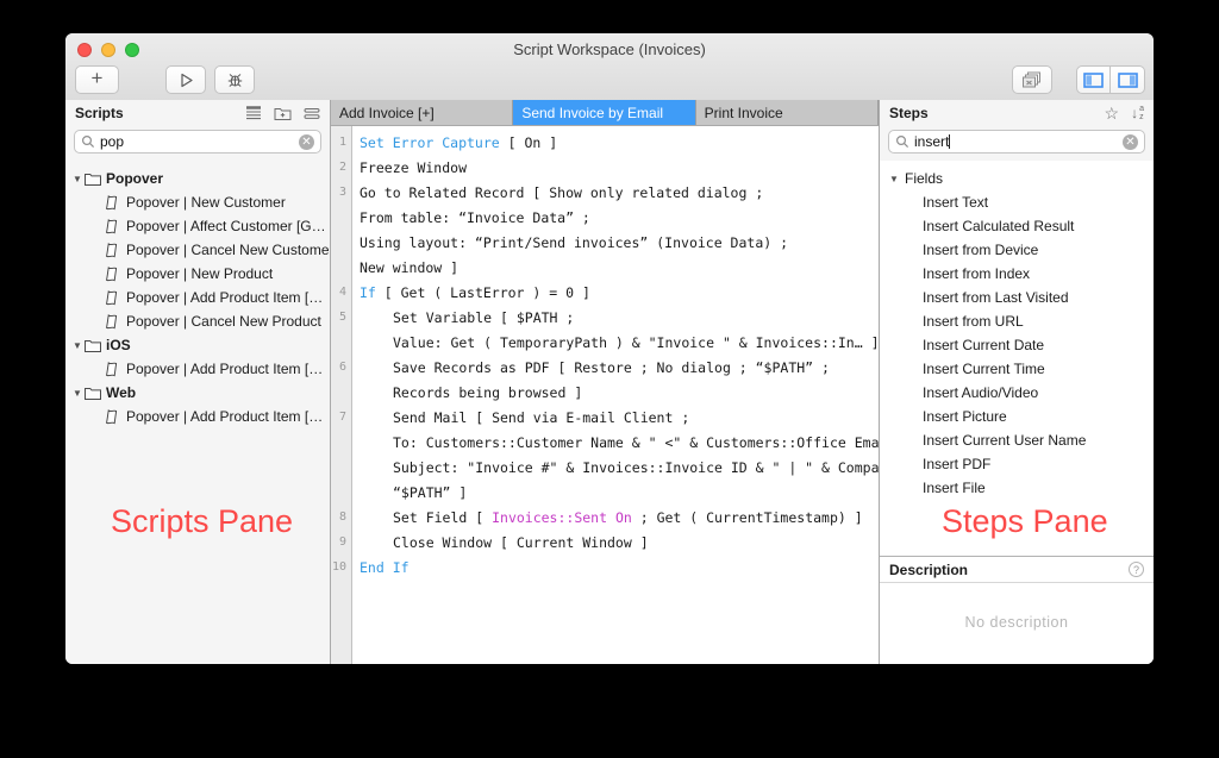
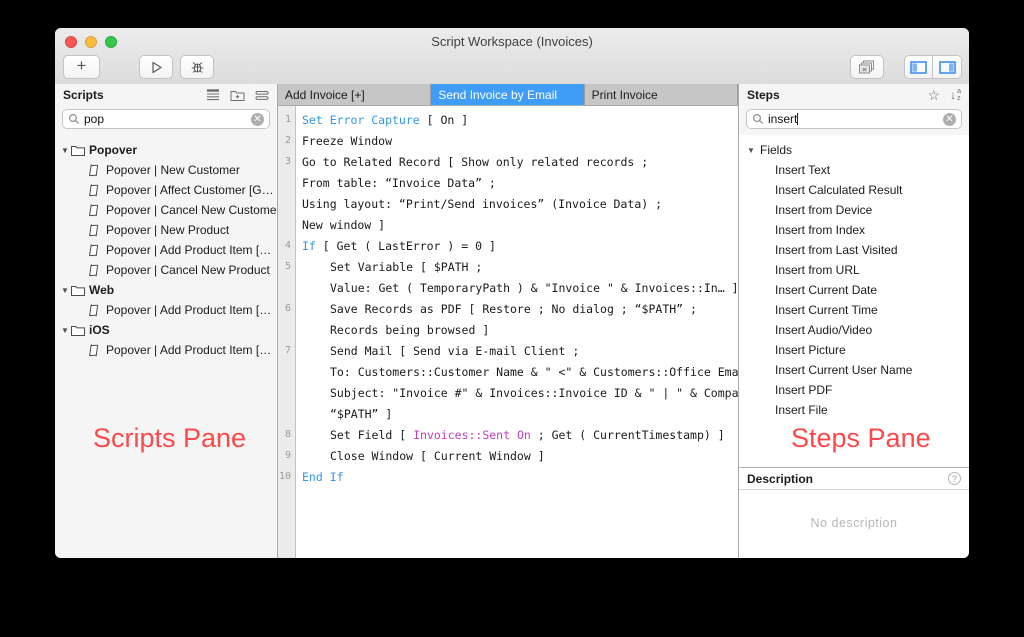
  Script Workspace (Invoices)
  +
  Scripts
  pop
  ✕
  ▼
  Popover
  Popover | New Customer
  Popover | Affect Customer [G…
  Popover | Cancel New Custome
  Popover | New Product
  Popover | Add Product Item […
  Popover | Cancel New Product
  ▼
- iOS
+ Web
  Popover | Add Product Item […
  ▼
- Web
+ iOS
  Popover | Add Product Item […
  Add Invoice [+]
  Send Invoice by Email
  Print Invoice
  1
  Set Error Capture [ On ]
  2
  Freeze Window
  3
- Go to Related Record [ Show only related dialog ;
+ Go to Related Record [ Show only related records ;
  From table: “Invoice Data” ;
  Using layout: “Print/Send invoices” (Invoice Data) ;
  New window ]
  4
  If [ Get ( LastError ) = 0 ]
  5
  Set Variable [ $PATH ;
  Value: Get ( TemporaryPath ) & "Invoice " & Invoices::In… ]
  6
  Save Records as PDF [ Restore ; No dialog ; “$PATH” ;
  Records being browsed ]
  7
  Send Mail [ Send via E-mail Client ;
  To: Customers::Customer Name & " <" & Customers::Office Ema
  Subject: "Invoice #" & Invoices::Invoice ID & " | " & Compa
  “$PATH” ]
  8
  Set Field [ Invoices::Sent On ; Get ( CurrentTimestamp) ]
  9
  Close Window [ Current Window ]
  10
  End If
  Steps
  ☆
  ↓
  insert
  ✕
  ▼
  Fields
  Insert Text
  Insert Calculated Result
  Insert from Device
  Insert from Index
  Insert from Last Visited
  Insert from URL
  Insert Current Date
  Insert Current Time
  Insert Audio/Video
  Insert Picture
  Insert Current User Name
  Insert PDF
  Insert File
  Description
  ?
  No description
  Scripts Pane
  Steps Pane
